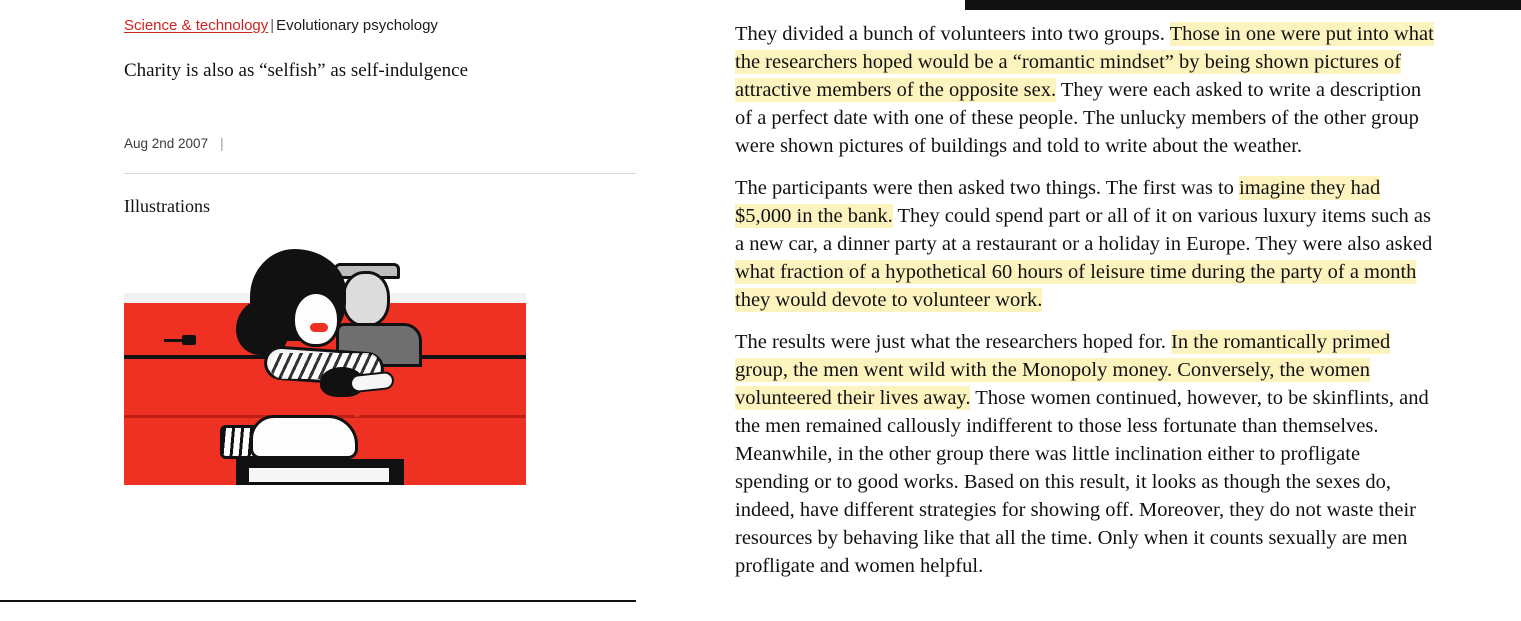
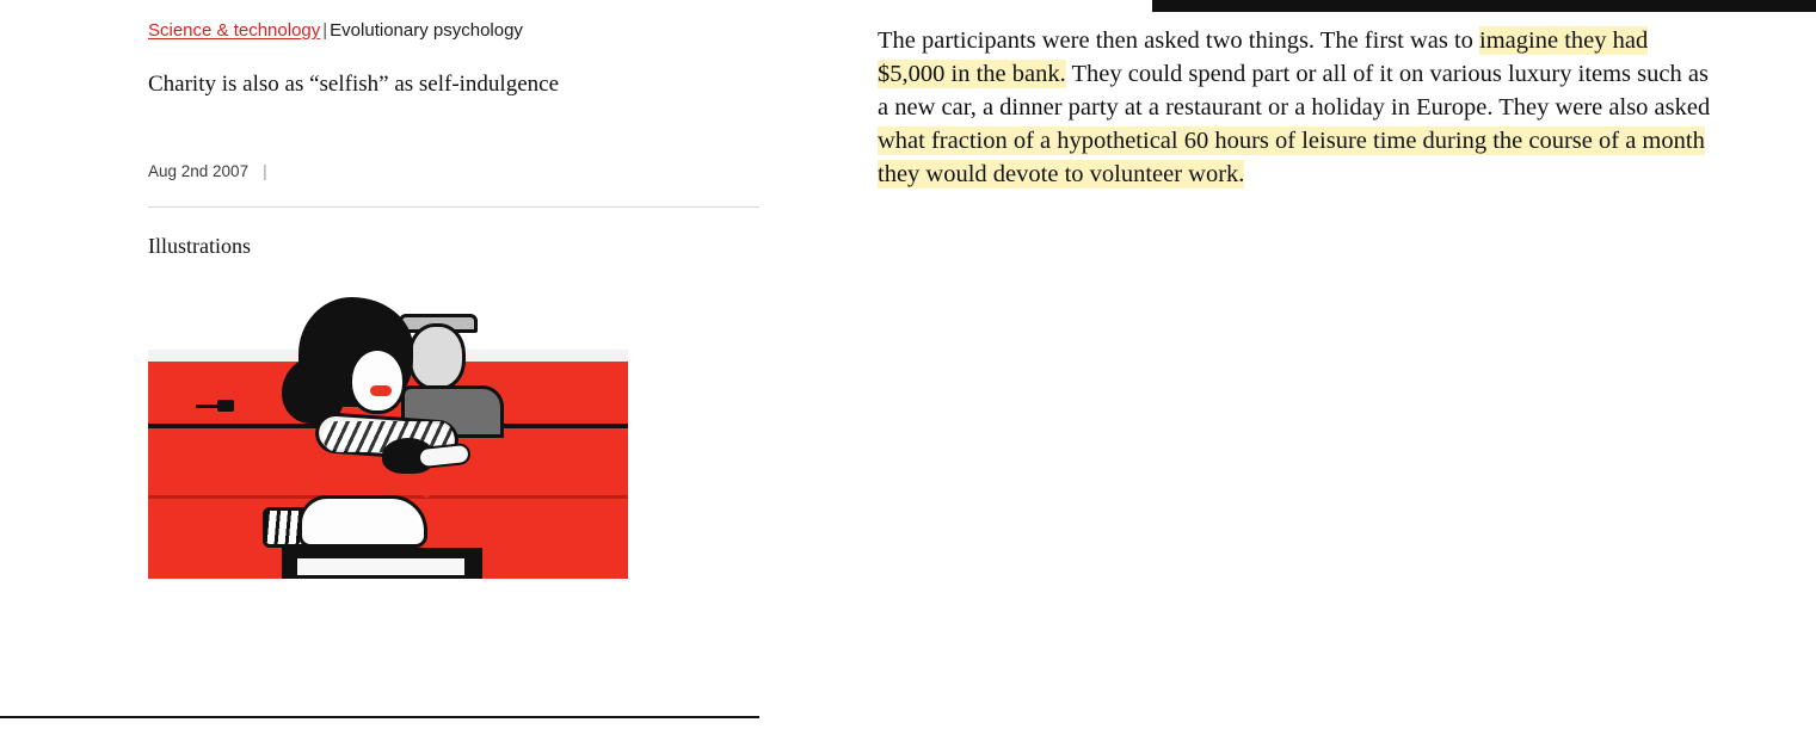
  Science & technology|Evolutionary psychology
  Charity is also as “selfish” as self-indulgence
  Aug 2nd 2007 |
  Illustrations
- They divided a bunch of volunteers into two groups. Those in one were put into what the researchers hoped would be a “romantic mindset” by being shown pictures of attractive members of the opposite sex. They were each asked to write a description of a perfect date with one of these people. The unlucky members of the other group were shown pictures of buildings and told to write about the weather.
- The participants were then asked two things. The first was to imagine they had $5,000 in the bank. They could spend part or all of it on various luxury items such as a new car, a dinner party at a restaurant or a holiday in Europe. They were also asked what fraction of a hypothetical 60 hours of leisure time during the party of a month they would devote to volunteer work.
+ The participants were then asked two things. The first was to imagine they had $5,000 in the bank. They could spend part or all of it on various luxury items such as a new car, a dinner party at a restaurant or a holiday in Europe. They were also asked what fraction of a hypothetical 60 hours of leisure time during the course of a month they would devote to volunteer work.
- The results were just what the researchers hoped for. In the romantically primed group, the men went wild with the Monopoly money. Conversely, the women volunteered their lives away. Those women continued, however, to be skinflints, and the men remained callously indifferent to those less fortunate than themselves. Meanwhile, in the other group there was little inclination either to profligate spending or to good works. Based on this result, it looks as though the sexes do, indeed, have different strategies for showing off. Moreover, they do not waste their resources by behaving like that all the time. Only when it counts sexually are men profligate and women helpful.
